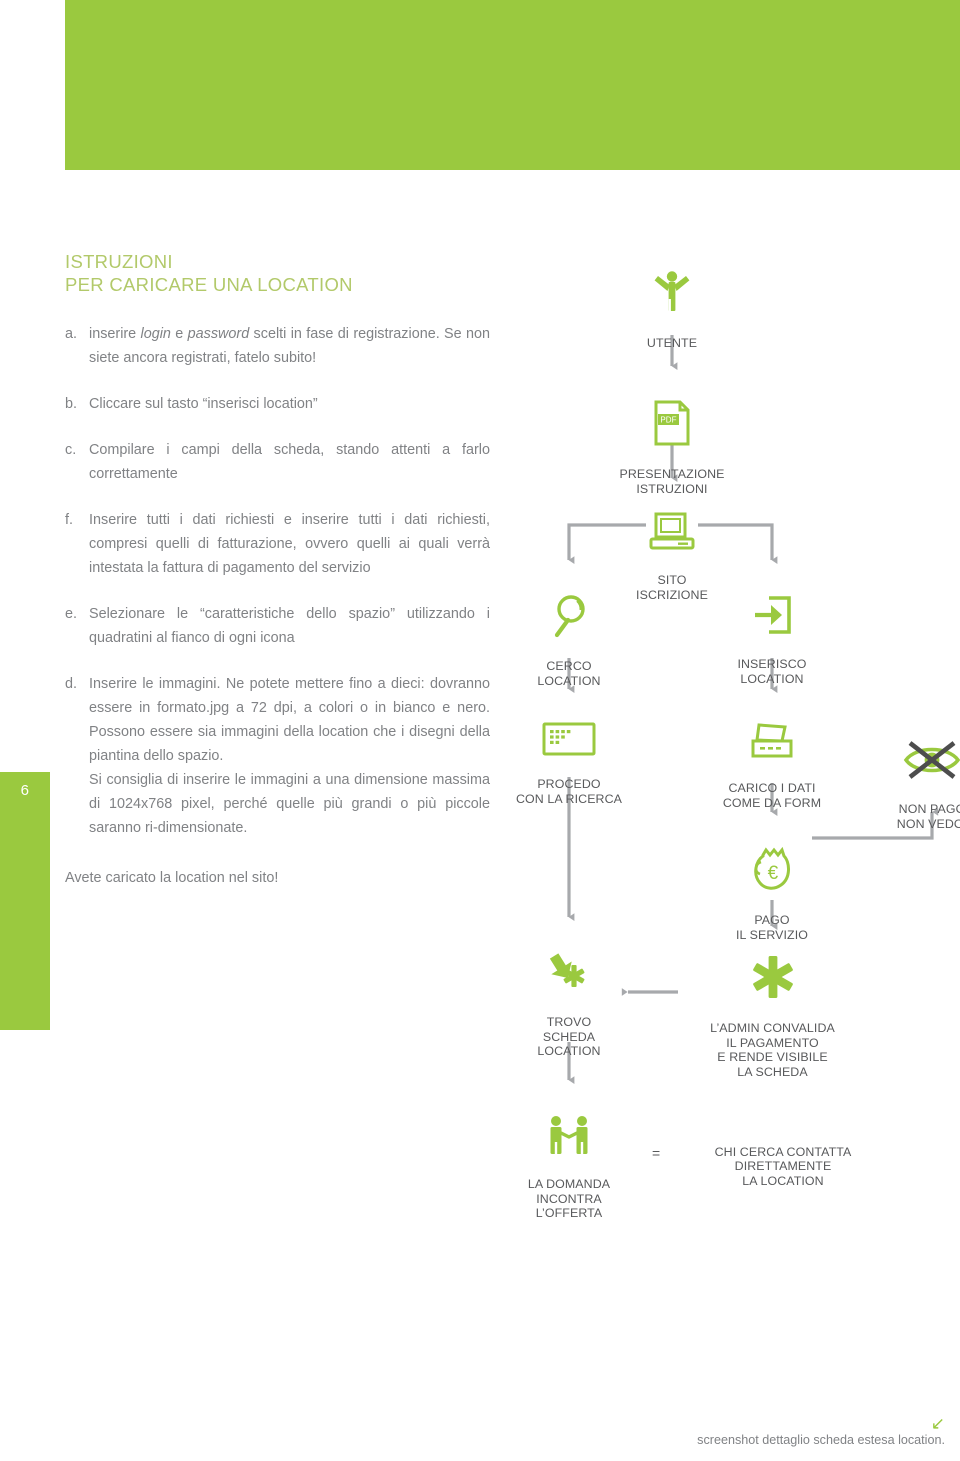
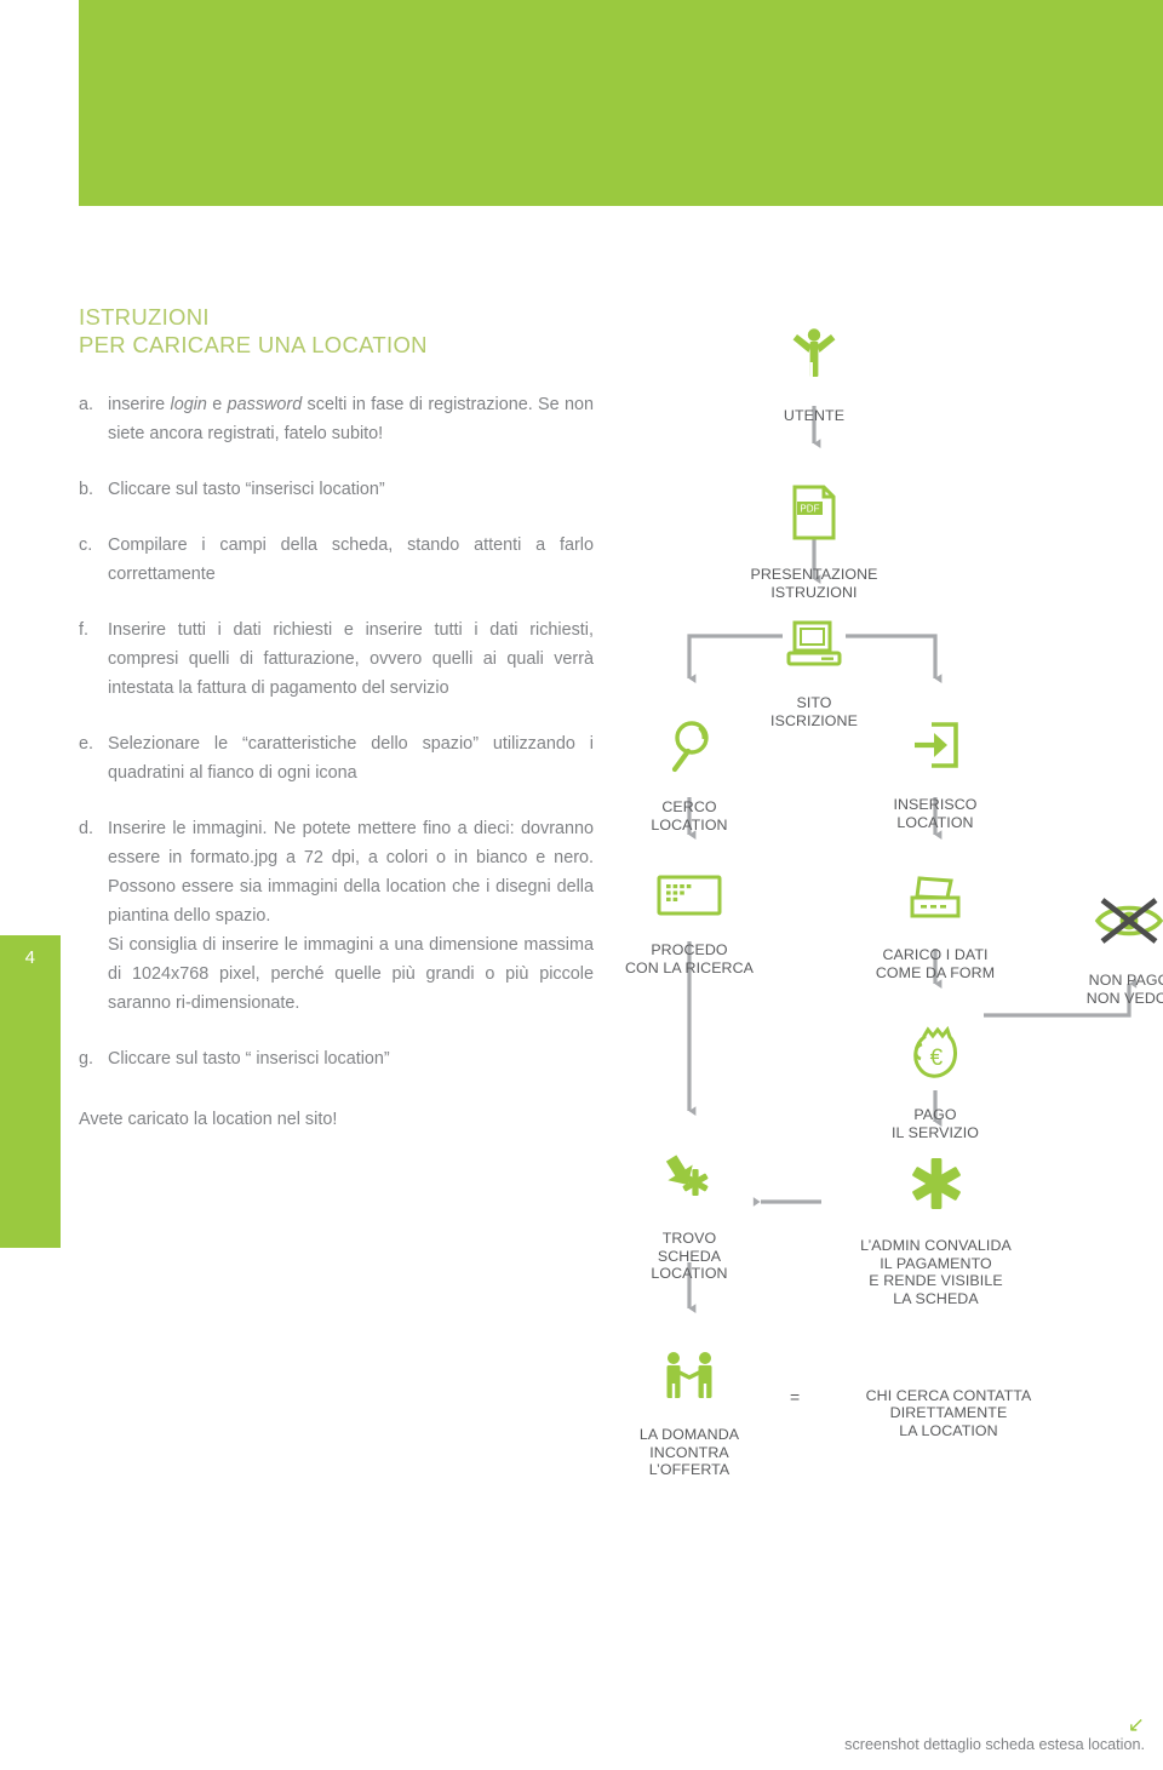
- 6
+ 4
  ISTRUZIONI
  PER CARICARE UNA LOCATION
  a.
  inserire login e password scelti in fase di registrazione. Se non siete ancora registrati, fatelo subito!
  b.
  Cliccare sul tasto “inserisci location”
  c.
  Compilare i campi della scheda, stando attenti a farlo correttamente
  f.
  Inserire tutti i dati richiesti e inserire tutti i dati richiesti, compresi quelli di fatturazione, ovvero quelli ai quali verrà intestata la fattura di pagamento del servizio
  e.
  Selezionare le “caratteristiche dello spazio” utilizzando i quadratini al fianco di ogni icona
  d.
  Inserire le immagini. Ne potete mettere fino a dieci: dovranno essere in formato.jpg a 72 dpi, a colori o in bianco e nero. Possono essere sia immagini della location che i disegni della piantina dello spazio.
  Si consiglia di inserire le immagini a una dimensione massima di 1024x768 pixel, perché quelle più grandi o più piccole saranno ri-dimensionate.
+ g.
+ Cliccare sul tasto “ inserisci location”
  Avete caricato la location nel sito!
  UTENTE
  PDF
  PRESENTAZIONE
  ISTRUZIONI
  SITO
  ISCRIZIONE
  CERCO
  LOCATION
  INSERISCO
  LOCATION
  PROCEDO
  CON LA RICERCA
  CARICO I DATI
  COME DA FORM
  NON PAG
  NON VEDO
  €
  PAGO
  IL SERVIZIO
  TROVO
  SCHEDA
  LOCATION
  L’ADMIN CONVALIDA
  IL PAGAMENTO
  E RENDE VISIBILE
  LA SCHEDA
  LA DOMANDA
  INCONTRA
  L’OFFERTA
  =
  CHI CERCA CONTATTA
  DIRETTAMENTE
  LA LOCATION
  ↙
  screenshot dettaglio scheda estesa location.
